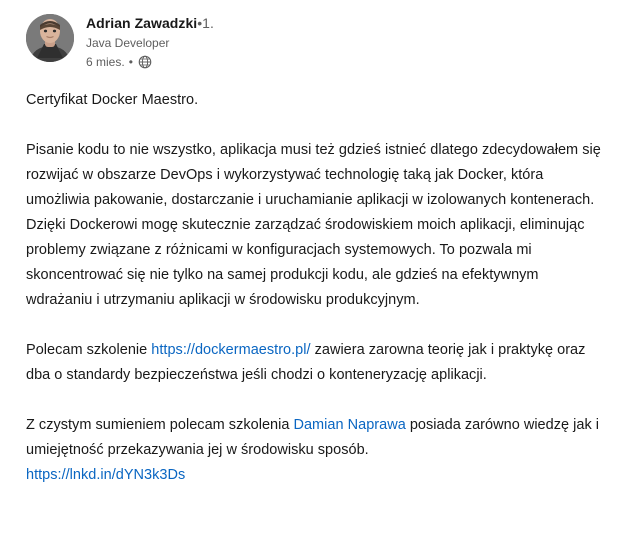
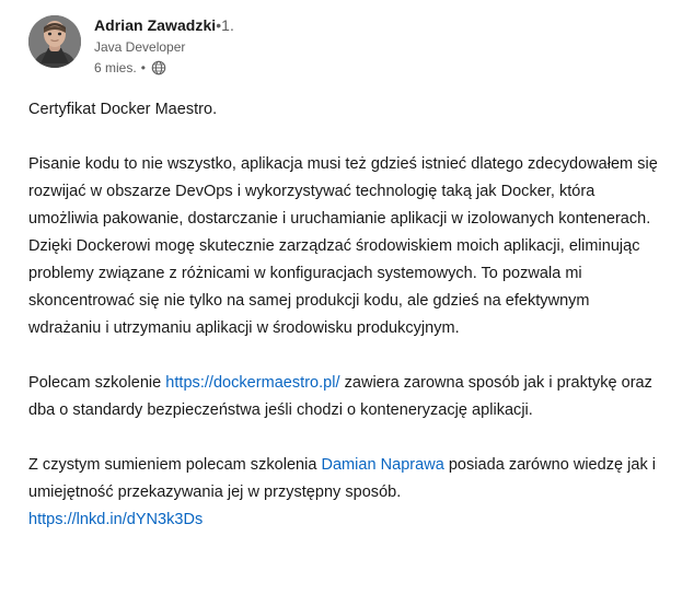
  Adrian Zawadzki•1.
  Java Developer
  6 mies.
  •
  Certyfikat Docker Maestro.
  Pisanie kodu to nie wszystko, aplikacja musi też gdzieś istnieć dlatego zdecydowałem się rozwijać w obszarze DevOps i wykorzystywać technologię taką jak Docker, która umożliwia pakowanie, dostarczanie i uruchamianie aplikacji w izolowanych kontenerach. Dzięki Dockerowi mogę skutecznie zarządzać środowiskiem moich aplikacji, eliminując problemy związane z różnicami w konfiguracjach systemowych. To pozwala mi skoncentrować się nie tylko na samej produkcji kodu, ale gdzieś na efektywnym wdrażaniu i utrzymaniu aplikacji w środowisku produkcyjnym.
- Polecam szkolenie https://dockermaestro.pl/ zawiera zarowna teorię jak i praktykę oraz dba o standardy bezpieczeństwa jeśli chodzi o konteneryzację aplikacji.
+ Polecam szkolenie https://dockermaestro.pl/ zawiera zarowna sposób jak i praktykę oraz dba o standardy bezpieczeństwa jeśli chodzi o konteneryzację aplikacji.
- Z czystym sumieniem polecam szkolenia Damian Naprawa posiada zarówno wiedzę jak i umiejętność przekazywania jej w środowisku sposób.
+ Z czystym sumieniem polecam szkolenia Damian Naprawa posiada zarówno wiedzę jak i umiejętność przekazywania jej w przystępny sposób.
  https://lnkd.in/dYN3k3Ds
